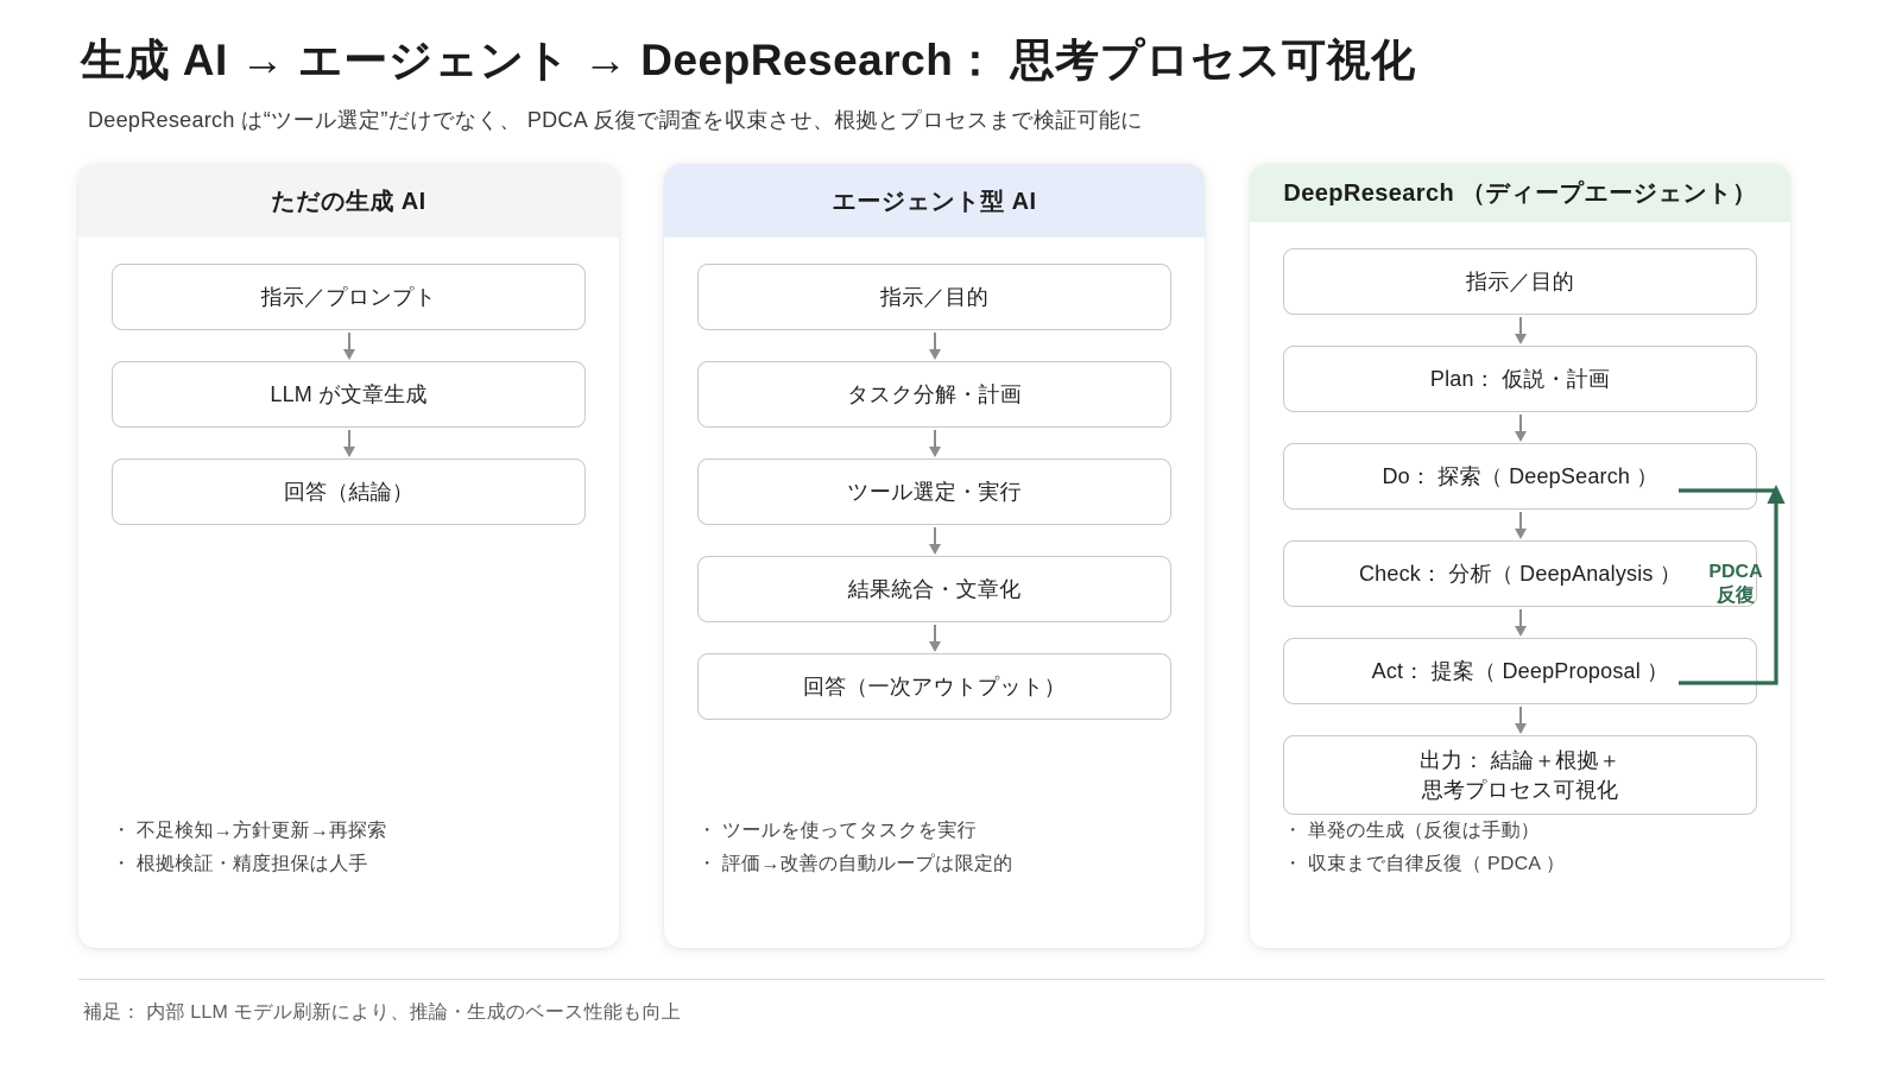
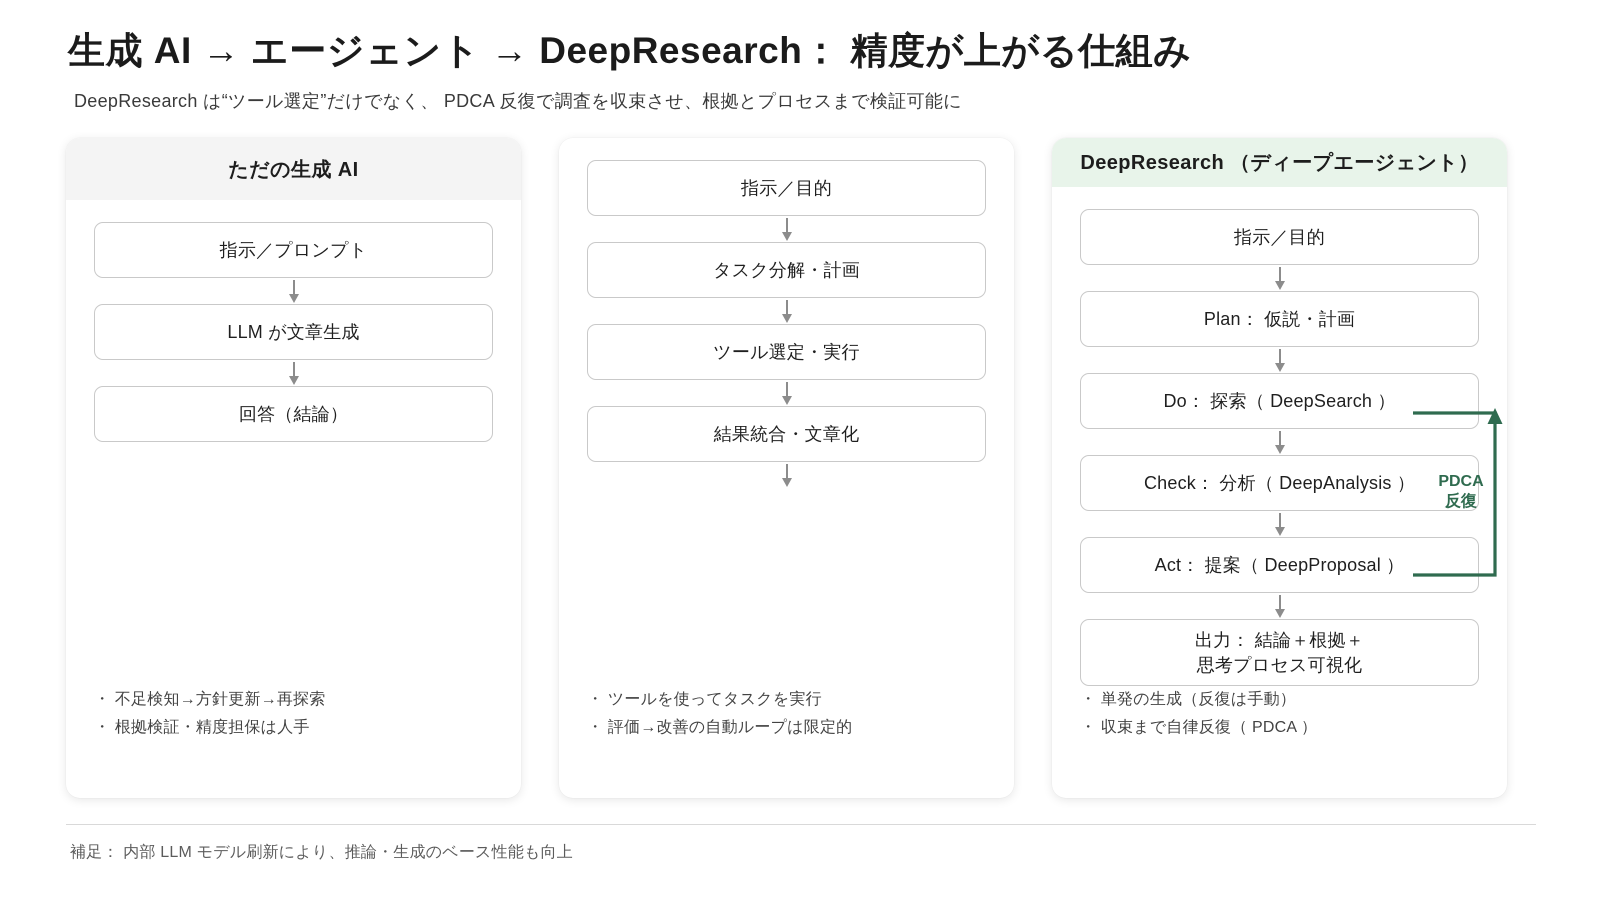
- 生成 AI → エージェント → DeepResearch： 思考プロセス可視化
+ 生成 AI → エージェント → DeepResearch： 精度が上がる仕組み
  DeepResearch は“ツール選定”だけでなく、 PDCA 反復で調査を収束させ、根拠とプロセスまで検証可能に
  ただの生成 AI
  指示／プロンプト
  LLM が文章生成
  回答（結論）
  ・ 不足検知→方針更新→再探索
  ・ 根拠検証・精度担保は人手
- エージェント型 AI
  指示／目的
  タスク分解・計画
  ツール選定・実行
  結果統合・文章化
- 回答（一次アウトプット）
  ・ ツールを使ってタスクを実行
  ・ 評価→改善の自動ループは限定的
  DeepResearch （ディープエージェント）
  指示／目的
  Plan： 仮説・計画
  Do： 探索（ DeepSearch ）
  Check： 分析（ DeepAnalysis ）
  Act： 提案（ DeepProposal ）
  出力： 結論＋根拠＋
  思考プロセス可視化
  ・ 単発の生成（反復は手動）
  ・ 収束まで自律反復（ PDCA ）
  PDCA
  反復
  補足： 内部 LLM モデル刷新により、推論・生成のベース性能も向上
